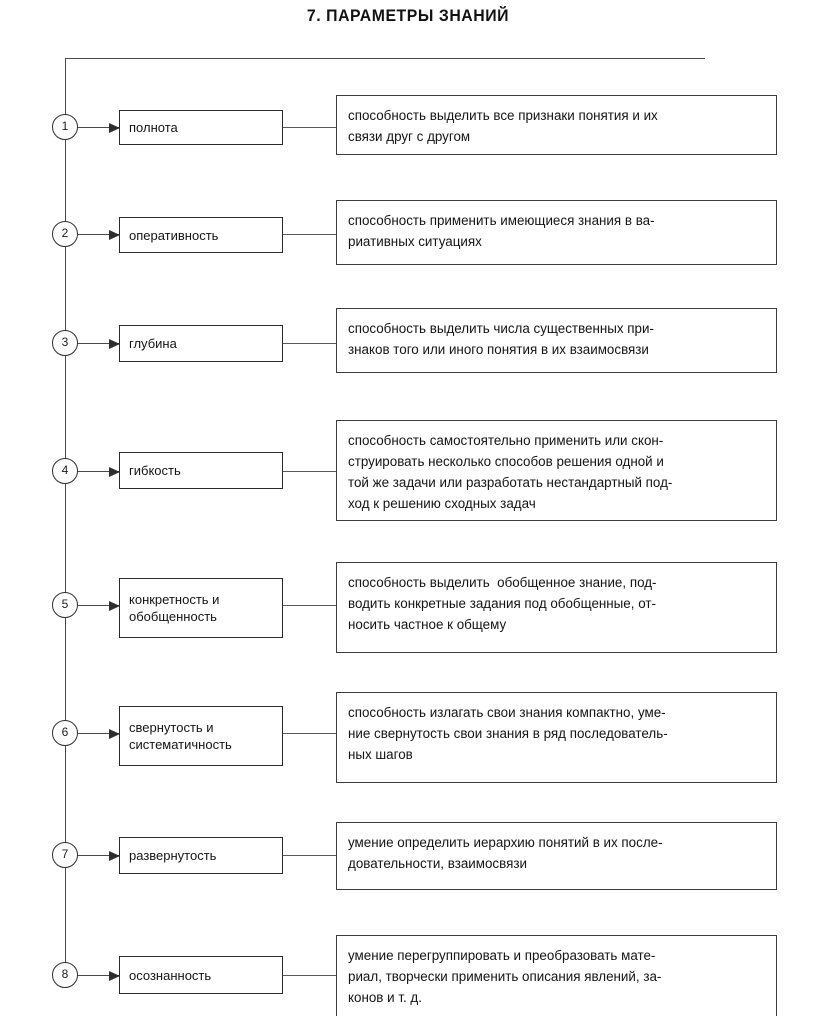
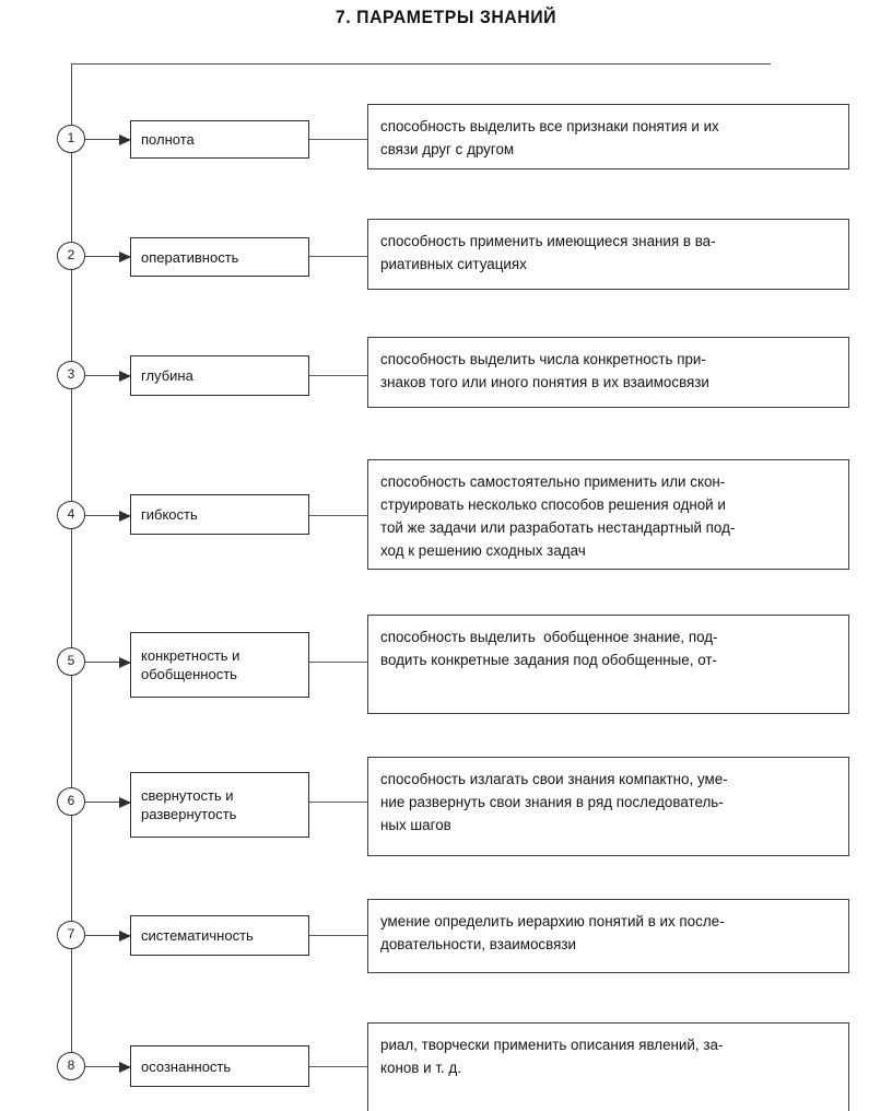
  7. ПАРАМЕТРЫ ЗНАНИЙ
  1
  полнота
  способность выделить все признаки понятия и их
  связи друг с другом
  2
  оперативность
  способность применить имеющиеся знания в ва-
  риативных ситуациях
  3
  глубина
- способность выделить числа существенных при-
+ способность выделить числа конкретность при-
  знаков того или иного понятия в их взаимосвязи
  4
  гибкость
  способность самостоятельно применить или скон-
  струировать несколько способов решения одной и
  той же задачи или разработать нестандартный под-
  ход к решению сходных задач
  5
  конкретность и
  обобщенность
  способность выделить обобщенное знание, под-
  водить конкретные задания под обобщенные, от-
- носить частное к общему
  6
  свернутость и
- систематичность
+ развернутость
  способность излагать свои знания компактно, уме-
- ние свернутость свои знания в ряд последователь-
+ ние развернуть свои знания в ряд последователь-
  ных шагов
  7
- развернутость
+ систематичность
  умение определить иерархию понятий в их после-
  довательности, взаимосвязи
  8
  осознанность
- умение перегруппировать и преобразовать мате-
  риал, творчески применить описания явлений, за-
  конов и т. д.
